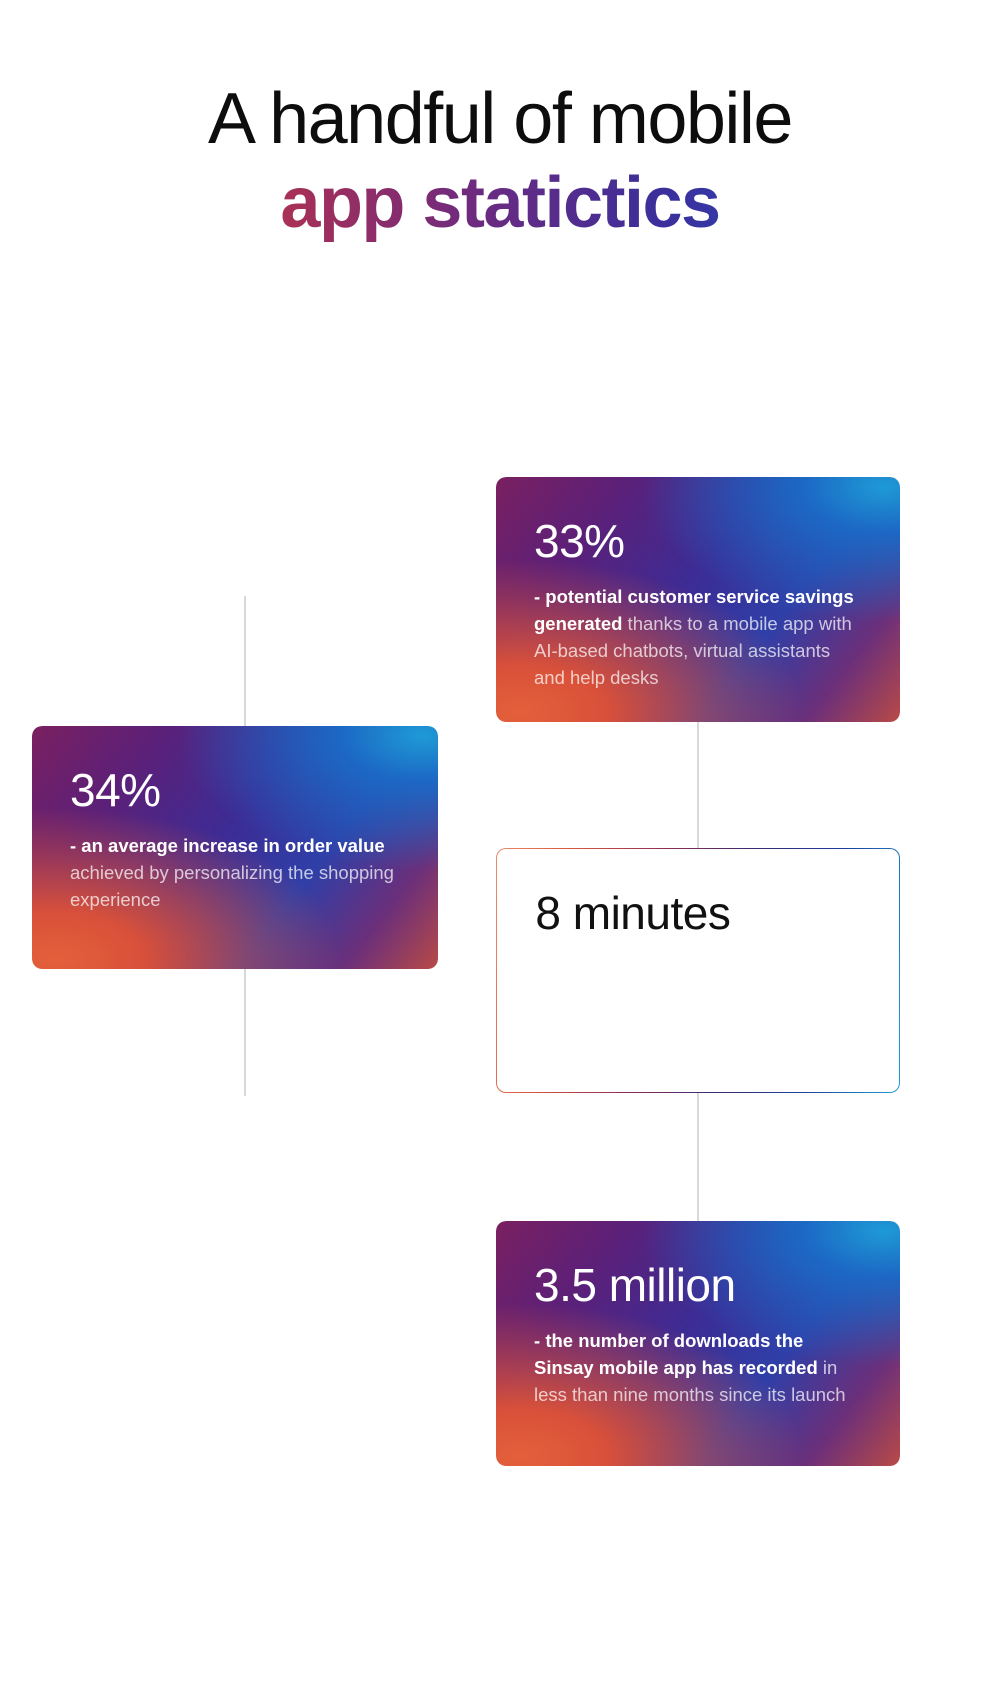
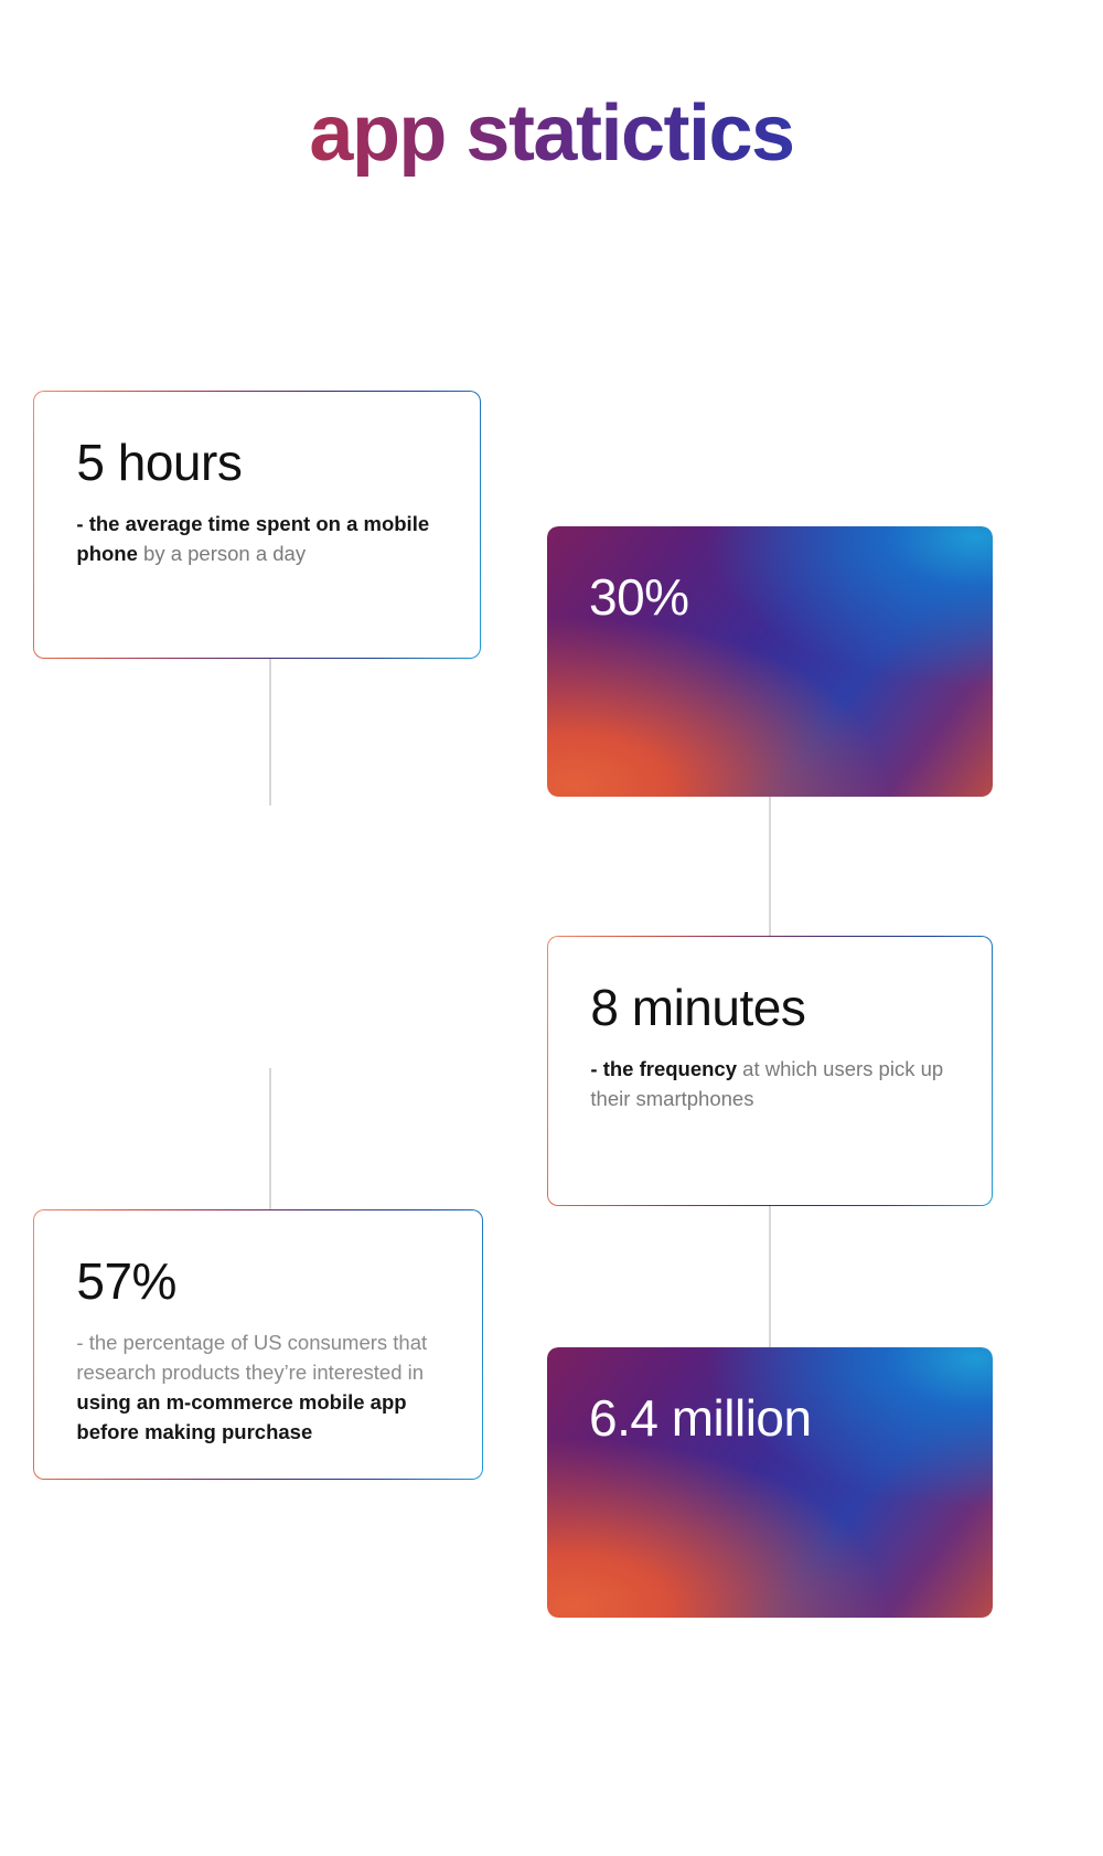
- A handful of mobile
  app statictics
+ 5 hours
+ - the average time spent on a mobile phone by a person a day
- 33%
+ 30%
- - potential customer service savings generated thanks to a mobile app with AI-based chatbots, virtual assistants and help desks
- 34%
- - an average increase in order value achieved by personalizing the shopping experience
  8 minutes
+ - the frequency at which users pick up their smartphones
+ 57%
+ - the percentage of US consumers that research products they’re interested in using an m-commerce mobile app before making purchase
- 3.5 million
+ 6.4 million
- - the number of downloads the Sinsay mobile app has recorded in less than nine months since its launch
